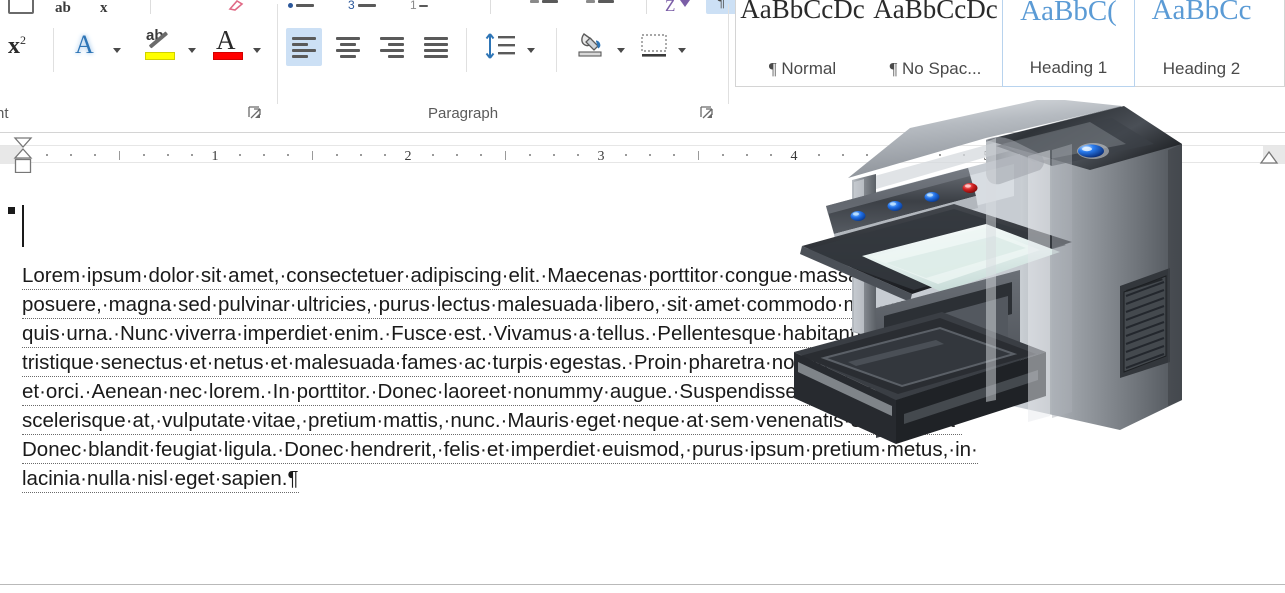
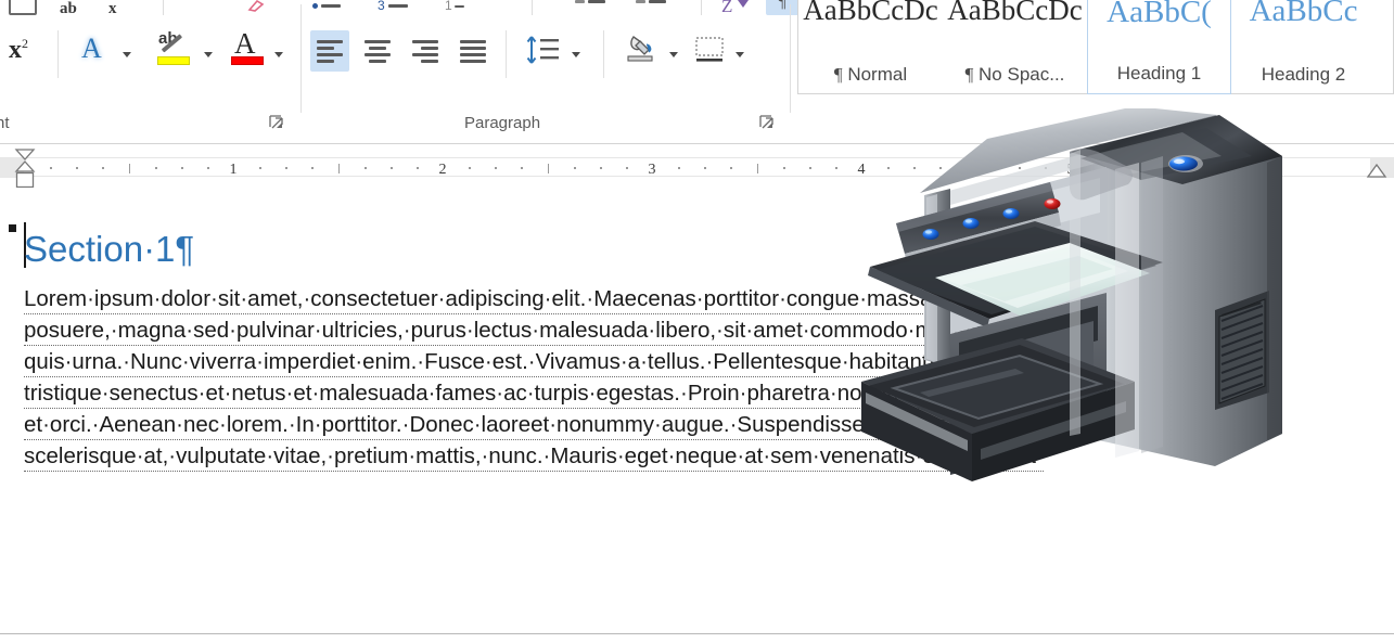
  ab
  x
  3
  1
  Z
  ¶
  x2
  A
  A
  nt
  Paragraph
  AaBbCcDc
  ¶ Normal
  AaBbCcDc
  ¶ No Spac...
  AaBbC(
  Heading 1
  AaBbCc
  Heading 2
  1
  2
  3
  4
+ Section·1¶
  Lorem·ipsum·dolor·sit·amet,·consectetuer·adipiscing·elit.·Maecenas·porttitor·congue·mass
  posuere,·magna·sed·pulvinar·ultricies,·purus·lectus·malesuada·libero,·sit·amet·commodo·m
  quis·urna.·Nunc·viverra·imperdiet·enim.·Fusce·est.·Vivamus·a·tellus.·Pellentesque·habitant
  tristique·senectus·et·netus·et·malesuada·fames·ac·turpis·egestas.·Proin·pharetra·no
  et·orci.·Aenean·nec·lorem.·In·porttitor.·Donec·laoreet·nonummy·augue.·Suspendisse
  scelerisque·at,·vulputate·vitae,·pretium·mattis,·nunc.·Mauris·eget·neque·at·sem·venenatis
- Donec·blandit·feugiat·ligula.·Donec·hendrerit,·felis·et·imperdiet·euismod,·purus·ipsum·pretium·metus,·in·
- lacinia·nulla·nisl·eget·sapien.¶
